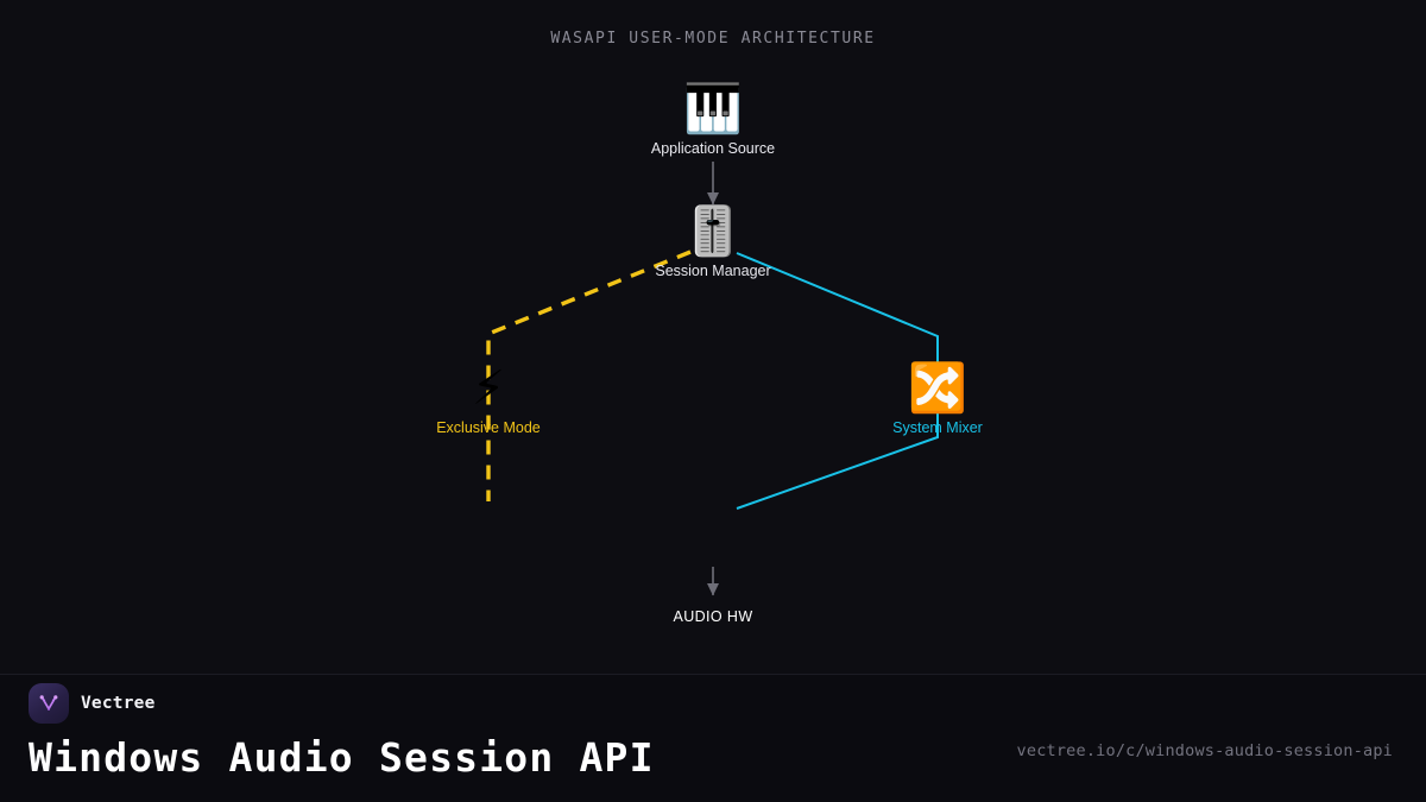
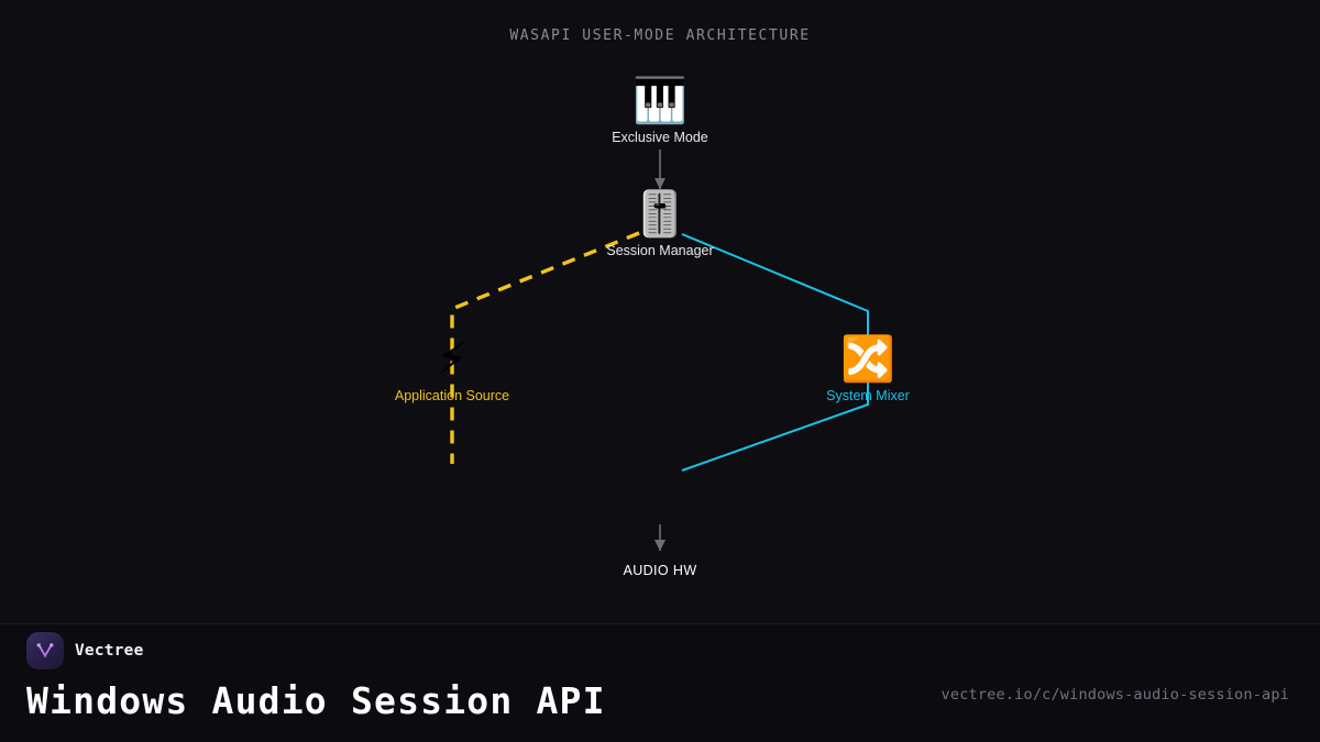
  WASAPI USER-MODE ARCHITECTURE
  🎹
- Application Source
+ Exclusive Mode
  🎚️
  Session Manager
  ⚡
- Exclusive Mode
+ Application Source
  🔀
  System Mixer
  AUDIO HW
  Vectree
  Windows Audio Session API
  vectree.io/c/windows-audio-session-api
